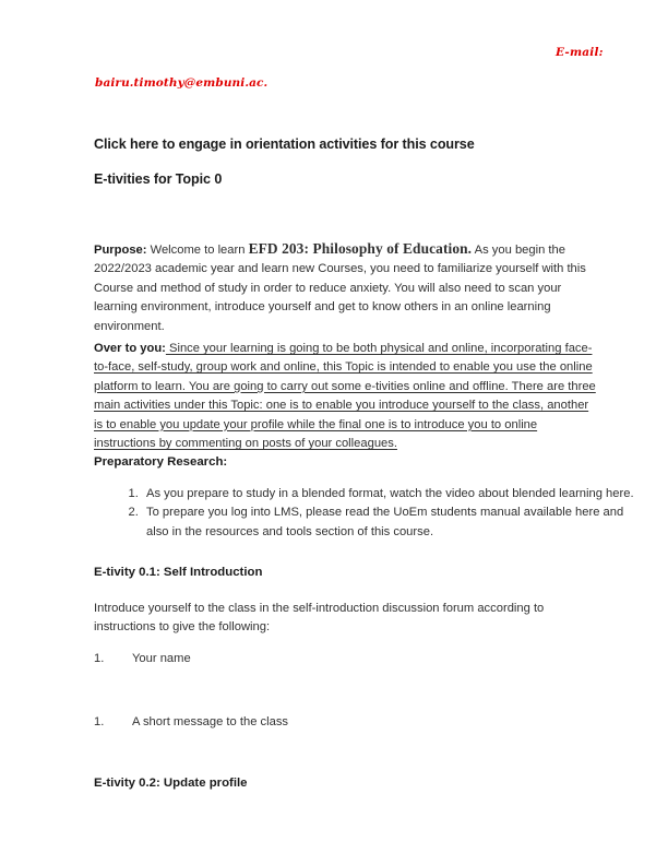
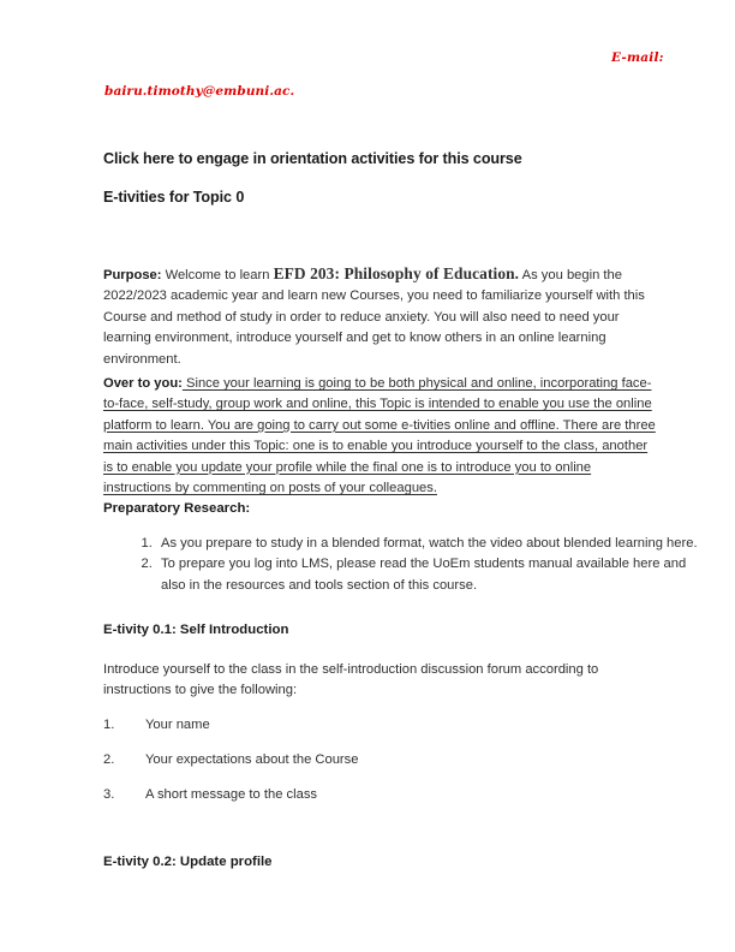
  E-mail:
  bairu.timothy@embuni.ac.
  Click here to engage in orientation activities for this course
  E-tivities for Topic 0
- Purpose: Welcome to learn EFD 203: Philosophy of Education. As you begin the 2022/2023 academic year and learn new Courses, you need to familiarize yourself with this Course and method of study in order to reduce anxiety. You will also need to scan your learning environment, introduce yourself and get to know others in an online learning environment.
+ Purpose: Welcome to learn EFD 203: Philosophy of Education. As you begin the 2022/2023 academic year and learn new Courses, you need to familiarize yourself with this Course and method of study in order to reduce anxiety. You will also need to need your learning environment, introduce yourself and get to know others in an online learning environment.
  Over to you: Since your learning is going to be both physical and online, incorporating face-to-face, self-study, group work and online, this Topic is intended to enable you use the online platform to learn. You are going to carry out some e-tivities online and offline. There are three main activities under this Topic: one is to enable you introduce yourself to the class, another is to enable you update your profile while the final one is to introduce you to online instructions by commenting on posts of your colleagues.
  Preparatory Research:
  As you prepare to study in a blended format, watch the video about blended learning here.
  To prepare you log into LMS, please read the UoEm students manual available here and also in the resources and tools section of this course.
  E-tivity 0.1: Self Introduction
  Introduce yourself to the class in the self-introduction discussion forum according to instructions to give the following:
  1. Your name
+ 2. Your expectations about the Course
- 1. A short message to the class
+ 3. A short message to the class
  E-tivity 0.2: Update profile
